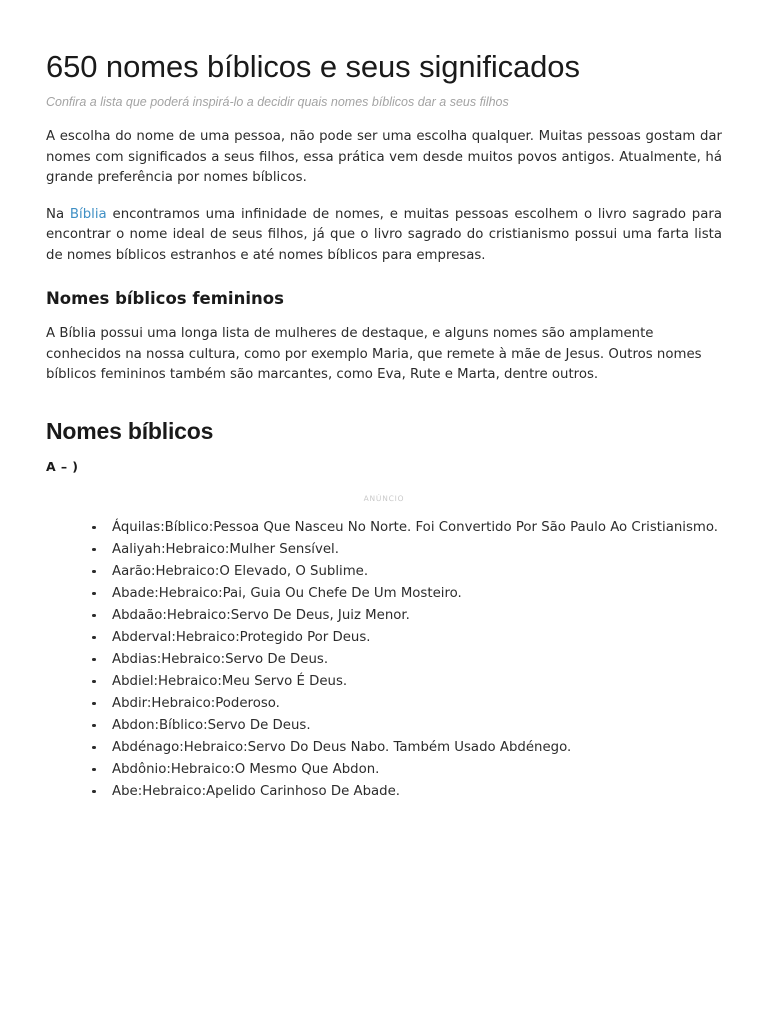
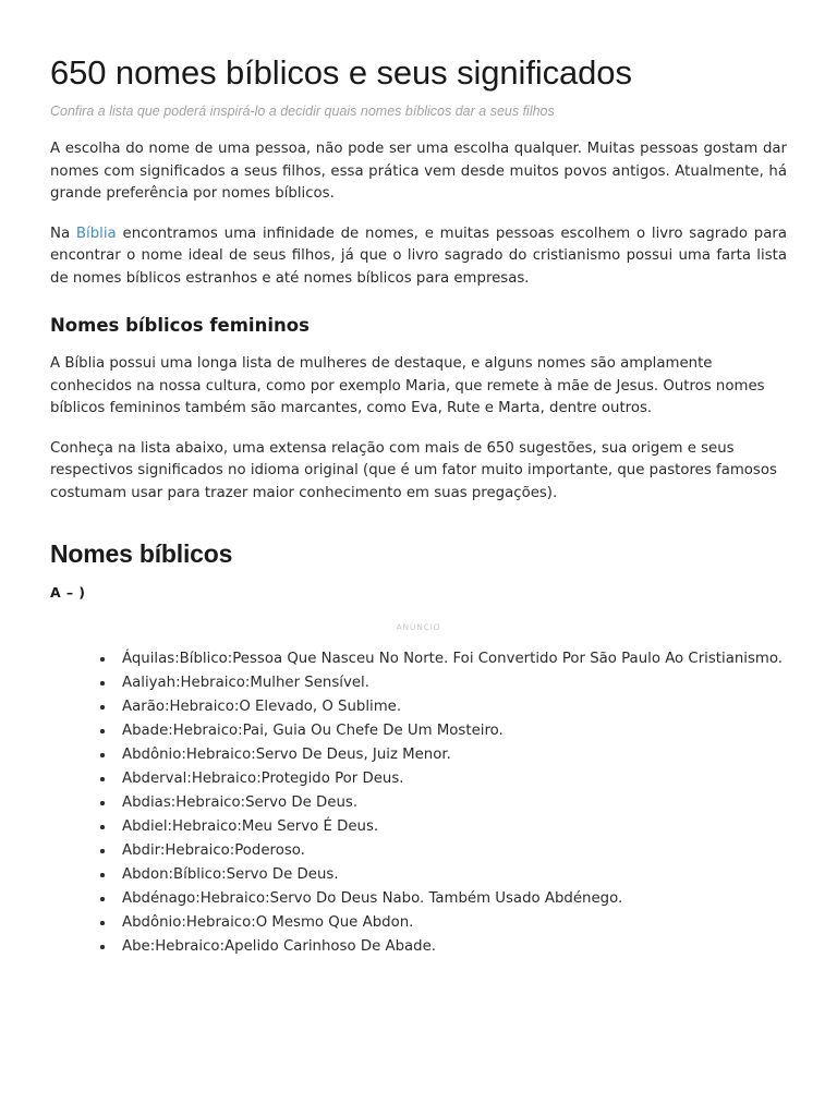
  650 nomes bíblicos e seus significados
  Confira a lista que poderá inspirá-lo a decidir quais nomes bíblicos dar a seus filhos
  A escolha do nome de uma pessoa, não pode ser uma escolha qualquer. Muitas pessoas gostam dar nomes com significados a seus filhos, essa prática vem desde muitos povos antigos. Atualmente, há grande preferência por nomes bíblicos.
  Na Bíblia encontramos uma infinidade de nomes, e muitas pessoas escolhem o livro sagrado para encontrar o nome ideal de seus filhos, já que o livro sagrado do cristianismo possui uma farta lista de nomes bíblicos estranhos e até nomes bíblicos para empresas.
  Nomes bíblicos femininos
  A Bíblia possui uma longa lista de mulheres de destaque, e alguns nomes são amplamente conhecidos na nossa cultura, como por exemplo Maria, que remete à mãe de Jesus. Outros nomes bíblicos femininos também são marcantes, como Eva, Rute e Marta, dentre outros.
+ Conheça na lista abaixo, uma extensa relação com mais de 650 sugestões, sua origem e seus respectivos significados no idioma original (que é um fator muito importante, que pastores famosos costumam usar para trazer maior conhecimento em suas pregações).
  Nomes bíblicos
  A – )
  ANÚNCIO
  Áquilas:Bíblico:Pessoa Que Nasceu No Norte. Foi Convertido Por São Paulo Ao Cristianismo.
  Aaliyah:Hebraico:Mulher Sensível.
  Aarão:Hebraico:O Elevado, O Sublime.
  Abade:Hebraico:Pai, Guia Ou Chefe De Um Mosteiro.
- Abdaão:Hebraico:Servo De Deus, Juiz Menor.
+ Abdônio:Hebraico:Servo De Deus, Juiz Menor.
  Abderval:Hebraico:Protegido Por Deus.
  Abdias:Hebraico:Servo De Deus.
  Abdiel:Hebraico:Meu Servo É Deus.
  Abdir:Hebraico:Poderoso.
  Abdon:Bíblico:Servo De Deus.
  Abdénago:Hebraico:Servo Do Deus Nabo. Também Usado Abdénego.
  Abdônio:Hebraico:O Mesmo Que Abdon.
  Abe:Hebraico:Apelido Carinhoso De Abade.
